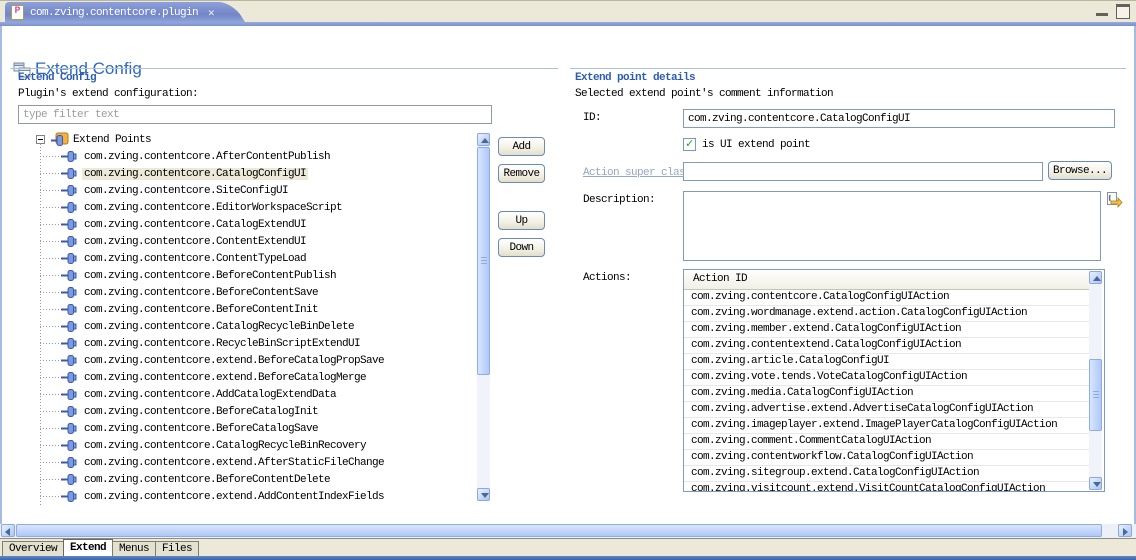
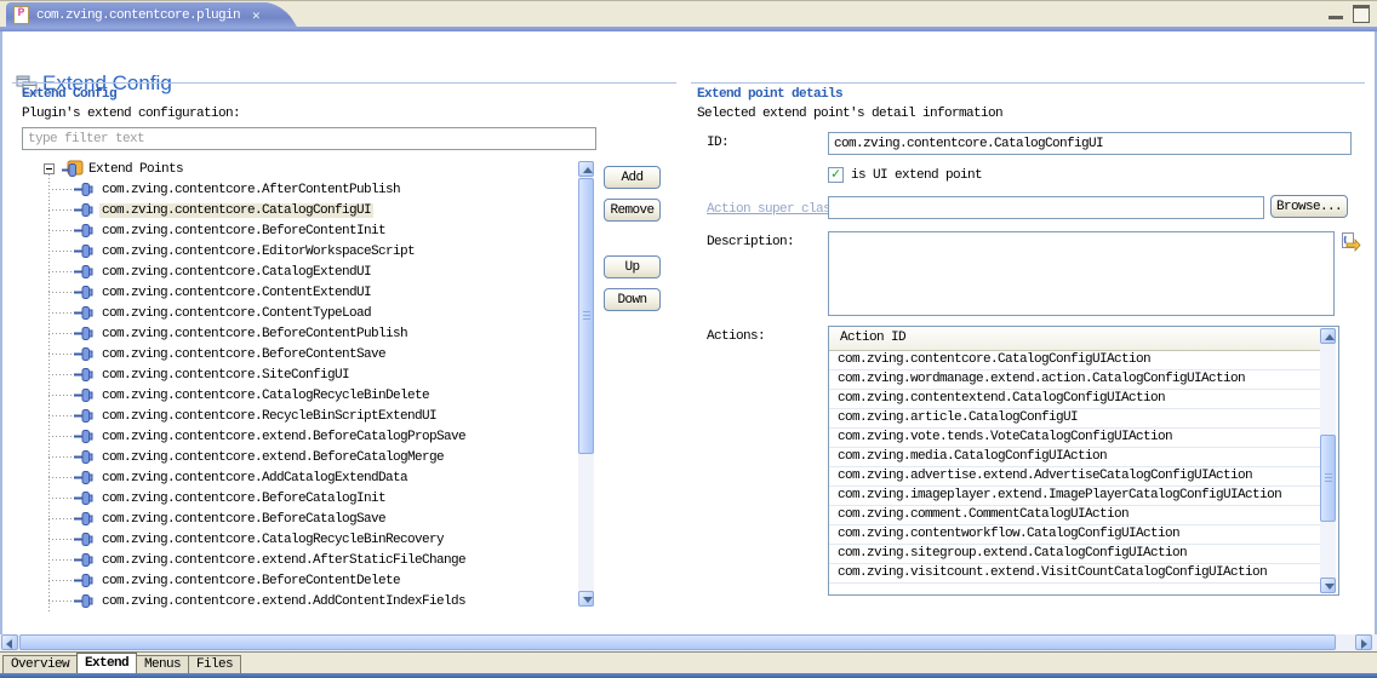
  P
  com.zving.contentcore.plugin
  ✕
  Extend Config
  Plugin's extend configuration:
  type filter text
  Extend Points
  com.zving.contentcore.AfterContentPublish
  com.zving.contentcore.CatalogConfigUI
- com.zving.contentcore.SiteConfigUI
+ com.zving.contentcore.BeforeContentInit
  com.zving.contentcore.EditorWorkspaceScript
  com.zving.contentcore.CatalogExtendUI
  com.zving.contentcore.ContentExtendUI
  com.zving.contentcore.ContentTypeLoad
  com.zving.contentcore.BeforeContentPublish
  com.zving.contentcore.BeforeContentSave
- com.zving.contentcore.BeforeContentInit
+ com.zving.contentcore.SiteConfigUI
  com.zving.contentcore.CatalogRecycleBinDelete
  com.zving.contentcore.RecycleBinScriptExtendUI
  com.zving.contentcore.extend.BeforeCatalogPropSave
  com.zving.contentcore.extend.BeforeCatalogMerge
  com.zving.contentcore.AddCatalogExtendData
  com.zving.contentcore.BeforeCatalogInit
  com.zving.contentcore.BeforeCatalogSave
  com.zving.contentcore.CatalogRecycleBinRecovery
  com.zving.contentcore.extend.AfterStaticFileChange
  com.zving.contentcore.BeforeContentDelete
  com.zving.contentcore.extend.AddContentIndexFields
  Add
  Remove
  Up
  Down
  Extend point details
- Selected extend point's comment information
+ Selected extend point's detail information
  ID:
  com.zving.contentcore.CatalogConfigUI
  ✓
  is UI extend point
  Action super cla
  Browse...
  Description:
  Actions:
  Action ID
  com.zving.contentcore.CatalogConfigUIAction
  com.zving.wordmanage.extend.action.CatalogConfigUIAction
- com.zving.member.extend.CatalogConfigUIAction
  com.zving.contentextend.CatalogConfigUIAction
  com.zving.article.CatalogConfigUI
  com.zving.vote.tends.VoteCatalogConfigUIAction
  com.zving.media.CatalogConfigUIAction
  com.zving.advertise.extend.AdvertiseCatalogConfigUIAction
  com.zving.imageplayer.extend.ImagePlayerCatalogConfigUIAction
  com.zving.comment.CommentCatalogUIAction
  com.zving.contentworkflow.CatalogConfigUIAction
  com.zving.sitegroup.extend.CatalogConfigUIAction
  com.zving.visitcount.extend.VisitCountCatalogConfigUIAction
  Overview
  Extend
  Menus
  Files
